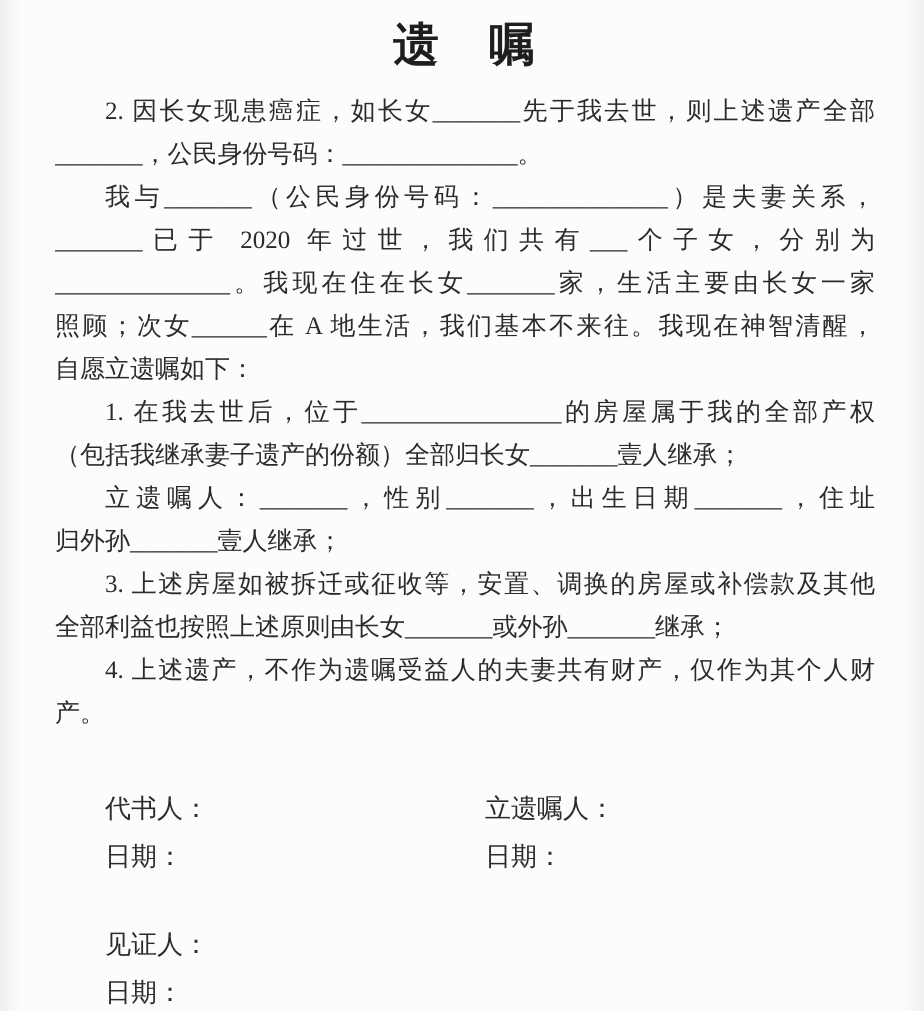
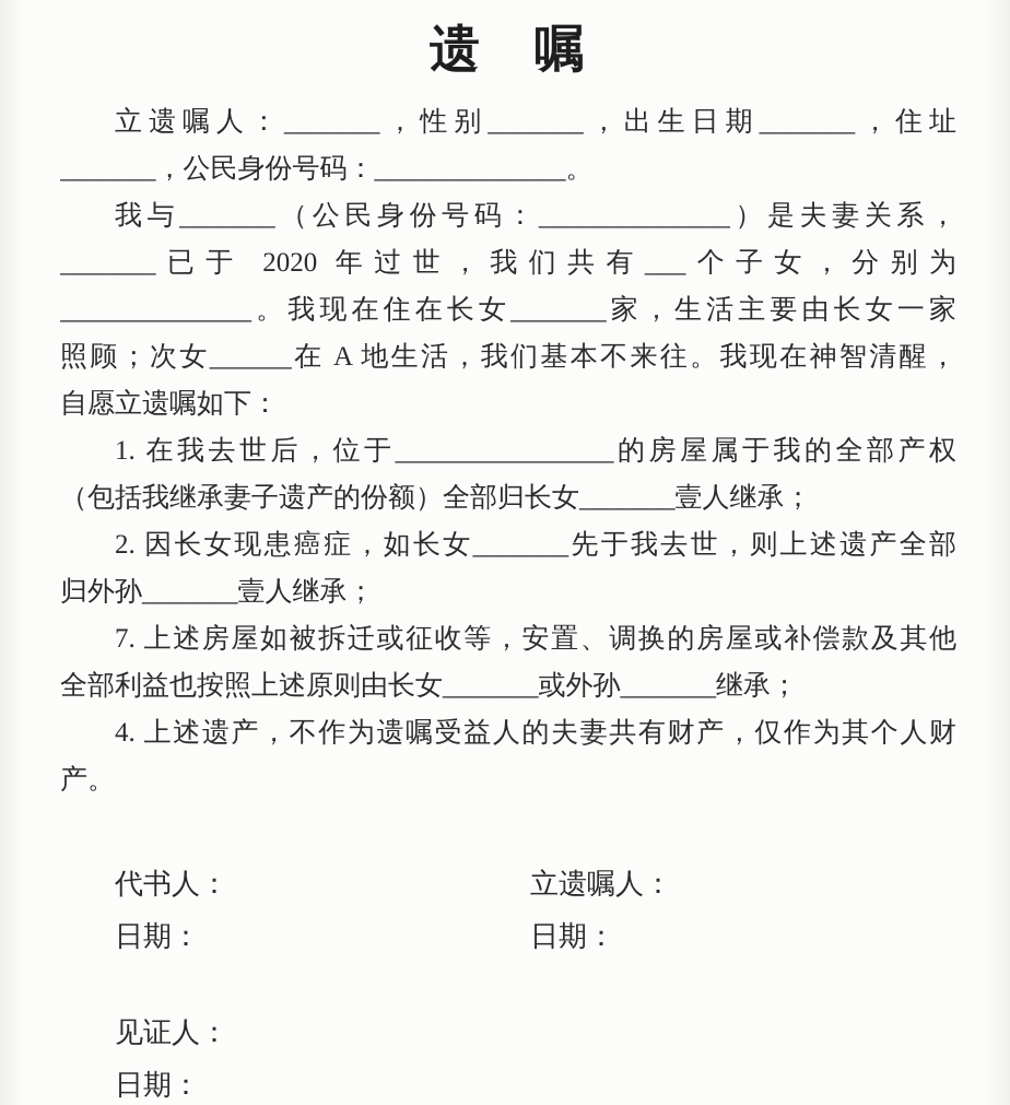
  遗 嘱
- 2. 因长女现患癌症，如长女_______先于我去世，则上述遗产全部
+ 立遗嘱人：_______，性别_______，出生日期_______，住址
  _______，公民身份号码：______________。
  我与_______（公民身份号码：______________）是夫妻关系，
  _______已于 2020 年过世，我们共有___个子女，分别为
  ______________。我现在住在长女_______家，生活主要由长女一家
  照顾；次女______在 A 地生活，我们基本不来往。我现在神智清醒，
  自愿立遗嘱如下：
  1. 在我去世后，位于________________的房屋属于我的全部产权
  （包括我继承妻子遗产的份额）全部归长女_______壹人继承；
- 立遗嘱人：_______，性别_______，出生日期_______，住址
+ 2. 因长女现患癌症，如长女_______先于我去世，则上述遗产全部
  归外孙_______壹人继承；
- 3. 上述房屋如被拆迁或征收等，安置、调换的房屋或补偿款及其他
+ 7. 上述房屋如被拆迁或征收等，安置、调换的房屋或补偿款及其他
  全部利益也按照上述原则由长女_______或外孙_______继承；
  4. 上述遗产，不作为遗嘱受益人的夫妻共有财产，仅作为其个人财
  产。
  代书人：
  立遗嘱人：
  日期：
  日期：
  见证人：
  日期：
